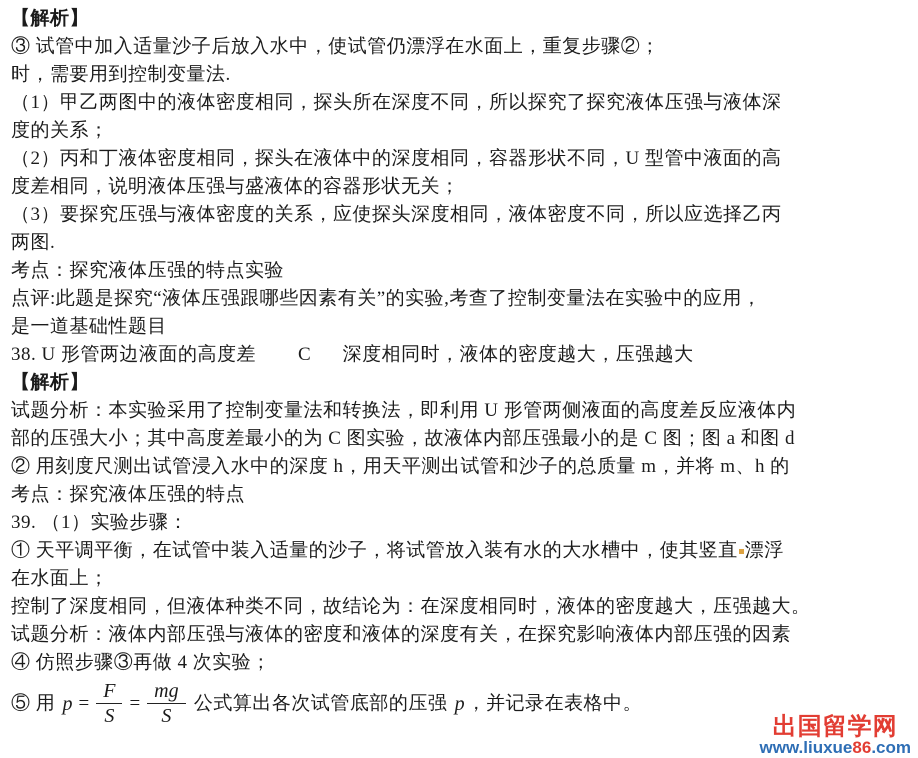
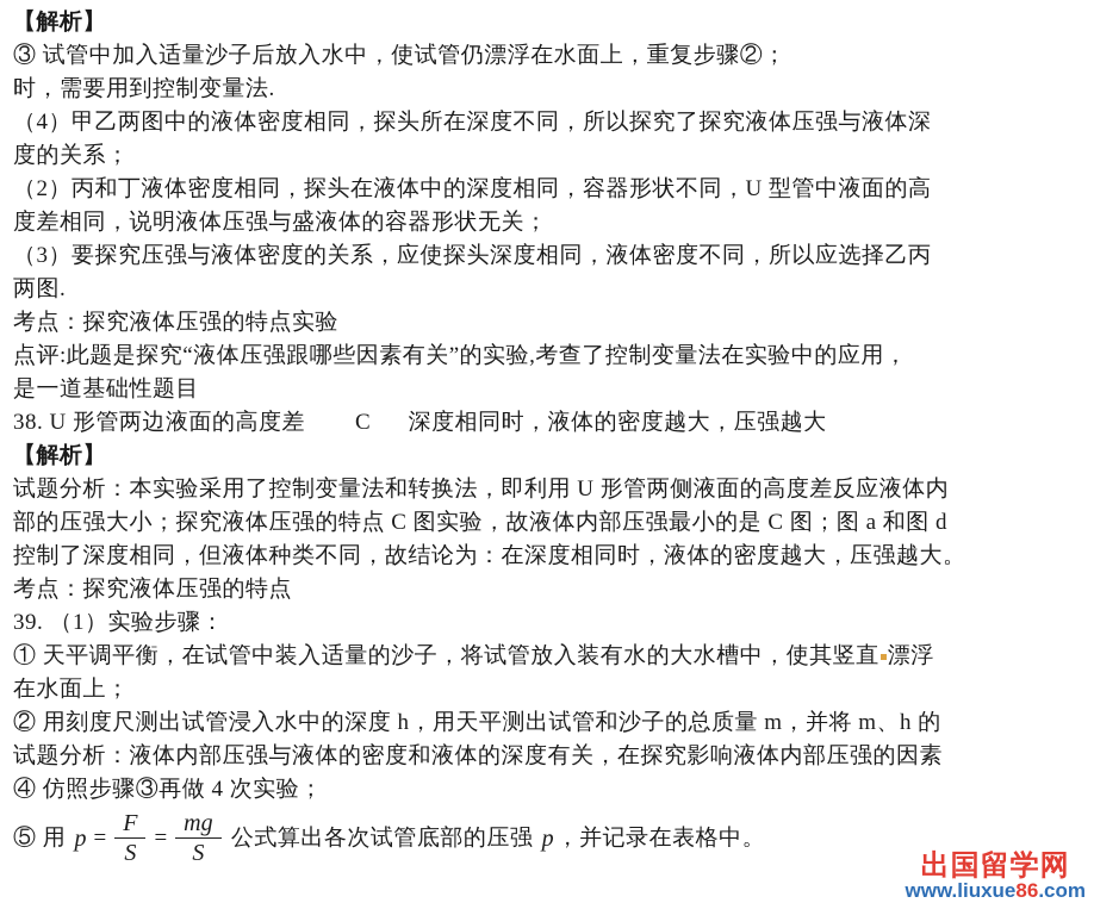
  【解析】
  ③ 试管中加入适量沙子后放入水中，使试管仍漂浮在水面上，重复步骤②；
  时，需要用到控制变量法.
- （1）甲乙两图中的液体密度相同，探头所在深度不同，所以探究了探究液体压强与液体深
+ （4）甲乙两图中的液体密度相同，探头所在深度不同，所以探究了探究液体压强与液体深
  度的关系；
  （2）丙和丁液体密度相同，探头在液体中的深度相同，容器形状不同，U 型管中液面的高
  度差相同，说明液体压强与盛液体的容器形状无关；
  （3）要探究压强与液体密度的关系，应使探头深度相同，液体密度不同，所以应选择乙丙
  两图.
  考点：探究液体压强的特点实验
  点评:此题是探究“液体压强跟哪些因素有关”的实验,考查了控制变量法在实验中的应用，
  是一道基础性题目
  38. U 形管两边液面的高度差 C 深度相同时，液体的密度越大，压强越大
  【解析】
  试题分析：本实验采用了控制变量法和转换法，即利用 U 形管两侧液面的高度差反应液体内
- 部的压强大小；其中高度差最小的为 C 图实验，故液体内部压强最小的是 C 图；图 a 和图 d
+ 部的压强大小；探究液体压强的特点 C 图实验，故液体内部压强最小的是 C 图；图 a 和图 d
- ② 用刻度尺测出试管浸入水中的深度 h，用天平测出试管和沙子的总质量 m，并将 m、h 的
+ 控制了深度相同，但液体种类不同，故结论为：在深度相同时，液体的密度越大，压强越大。
  考点：探究液体压强的特点
  39. （1）实验步骤：
  ① 天平调平衡，在试管中装入适量的沙子，将试管放入装有水的大水槽中，使其竖直 漂浮
  在水面上；
- 控制了深度相同，但液体种类不同，故结论为：在深度相同时，液体的密度越大，压强越大。
+ ② 用刻度尺测出试管浸入水中的深度 h，用天平测出试管和沙子的总质量 m，并将 m、h 的
  试题分析：液体内部压强与液体的密度和液体的深度有关，在探究影响液体内部压强的因素
  ④ 仿照步骤③再做 4 次实验；
  ⑤ 用
  p
  =
  F
  S
  =
  mg
  S
  公式算出各次试管底部的压强
  p
  ，并记录在表格中。
  出国留学网
  www.liuxue86.com
